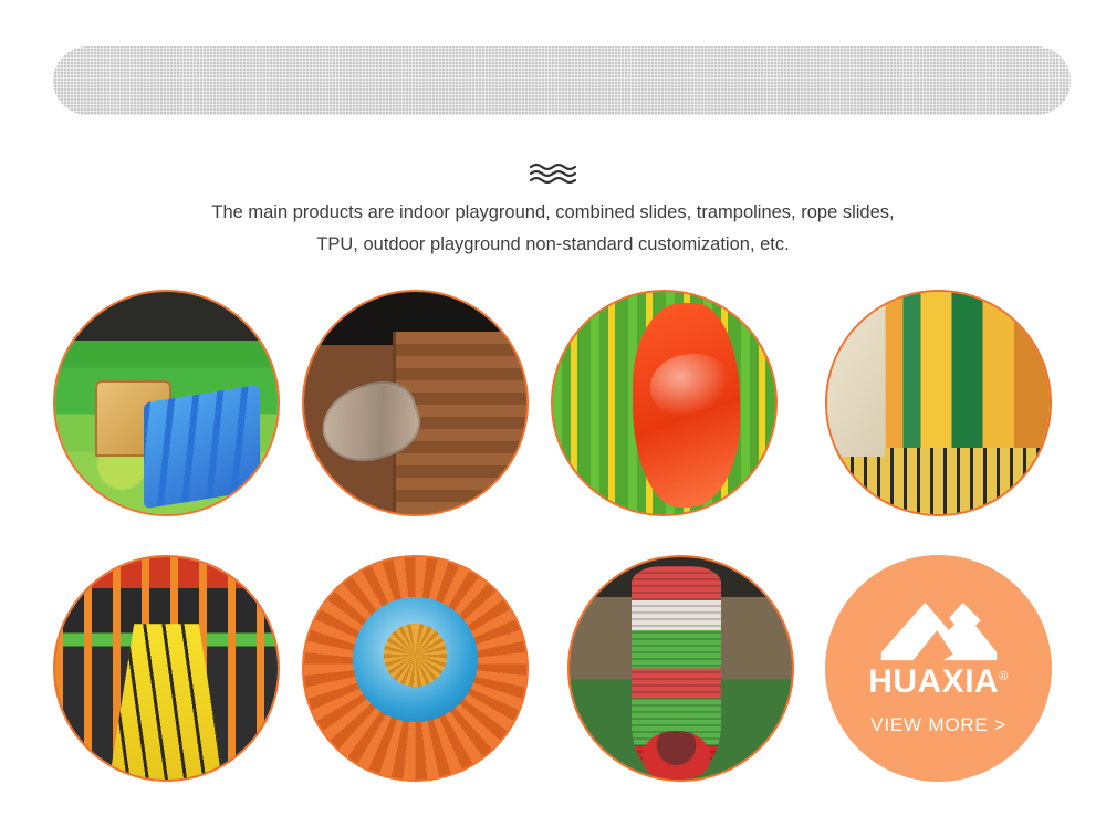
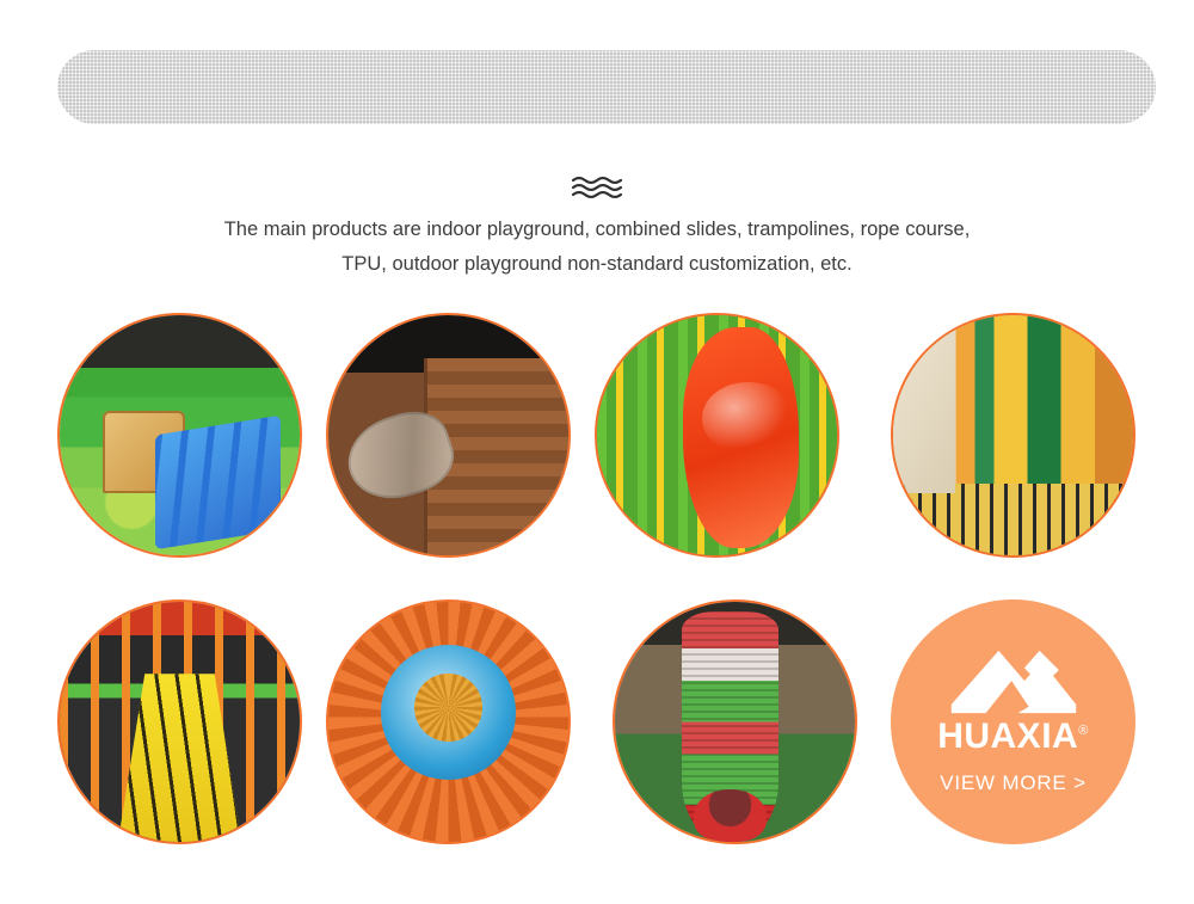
- The main products are indoor playground, combined slides, trampolines, rope slides, TPU, outdoor playground non-standard customization, etc.
+ The main products are indoor playground, combined slides, trampolines, rope course, TPU, outdoor playground non-standard customization, etc.
  HUAXIA®
  VIEW MORE >
